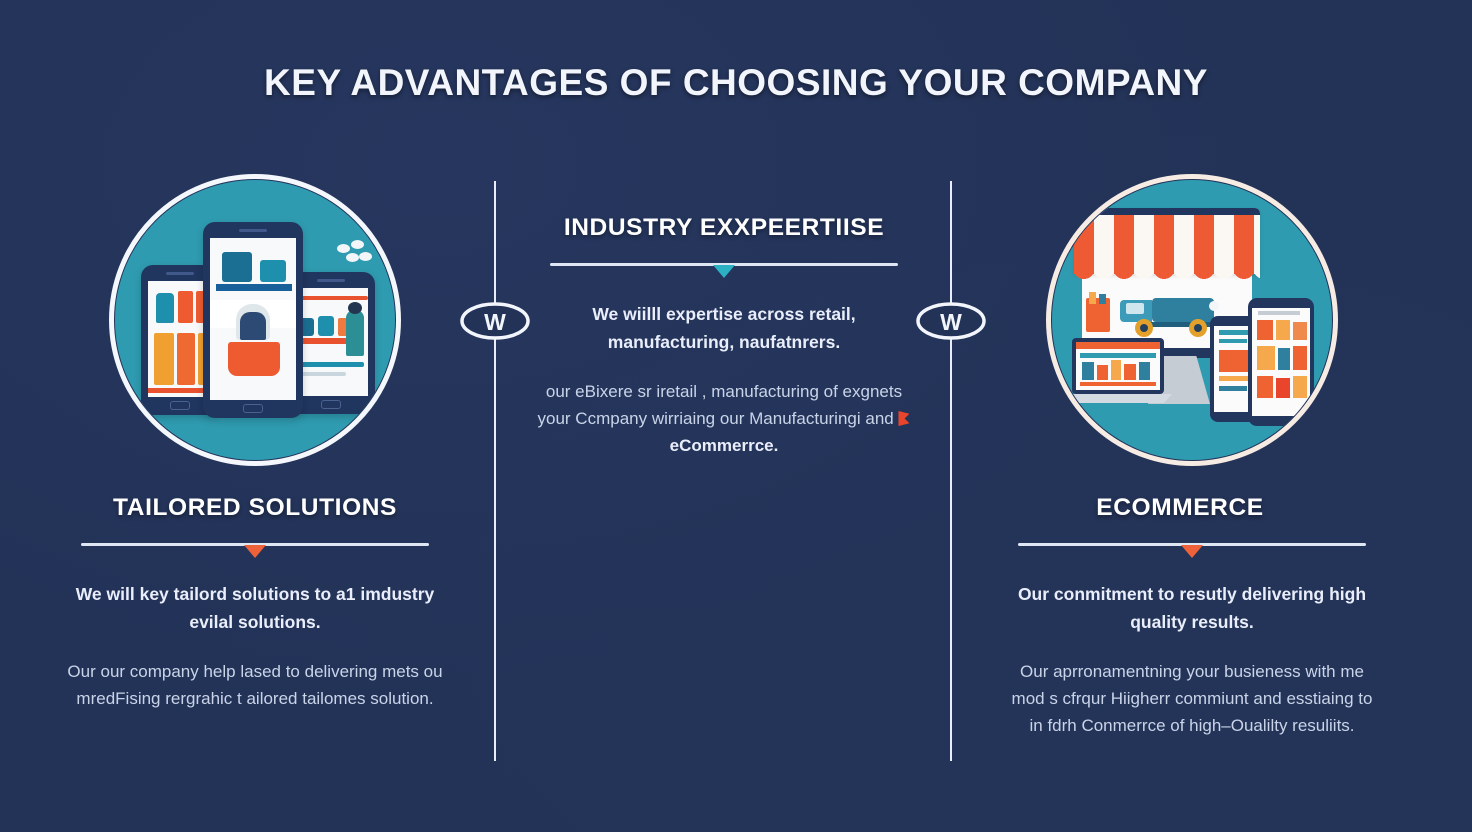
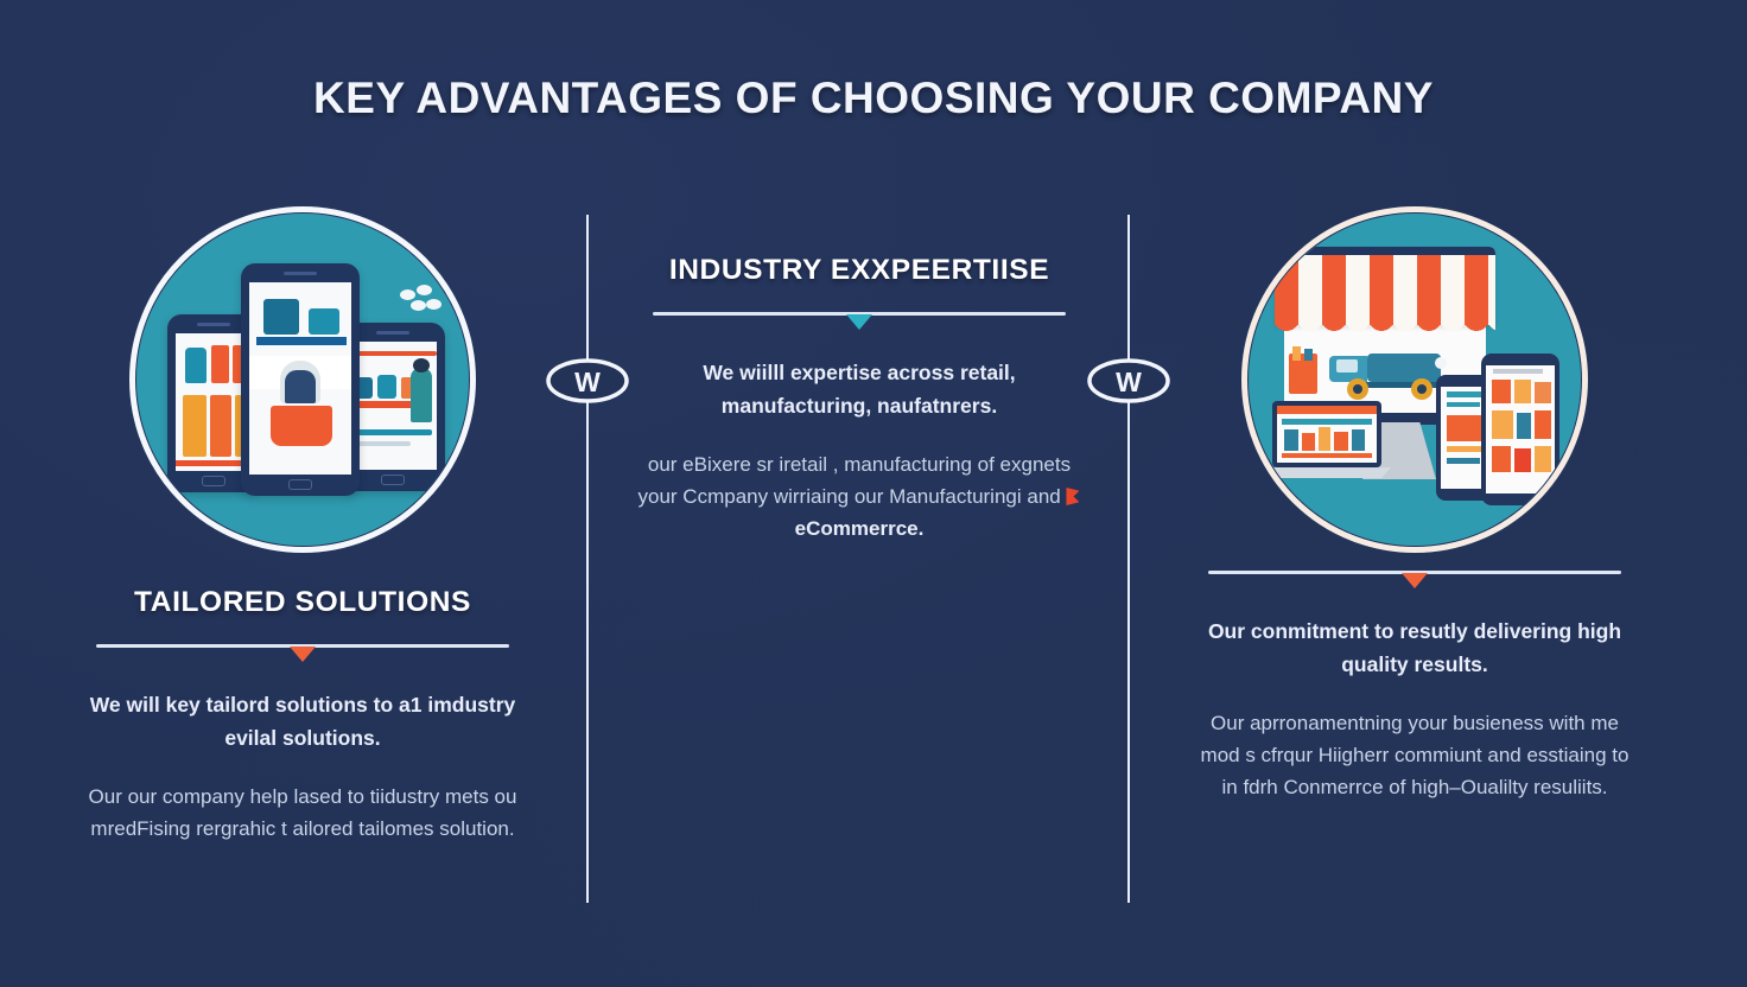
  KEY ADVANTAGES OF CHOOSING YOUR COMPANY
  TAILORED SOLUTIONS
  We will key tailord solutions to a1 imdustry evilal solutions.
- Our our company help lased to delivering mets ou mredFising rergrahic t ailored tailomes solution.
+ Our our company help lased to tiidustry mets ou mredFising rergrahic t ailored tailomes solution.
  INDUSTRY EXXPEERTIISE
  We wiilll expertise across retail, manufacturing, naufatnrers.
  our eBixere sr iretail , manufacturing of exgnets your Ccmpany wirriaing our Manufacturingi and eCommerrce.
- ECOMMERCE
  Our conmitment to resutly delivering high quality results.
  Our aprronamentning your busieness with me mod s cfrqur Hiigherr commiunt and esstiaing to in fdrh Conmerrce of high–Oualilty resuliits.
  W
  W
